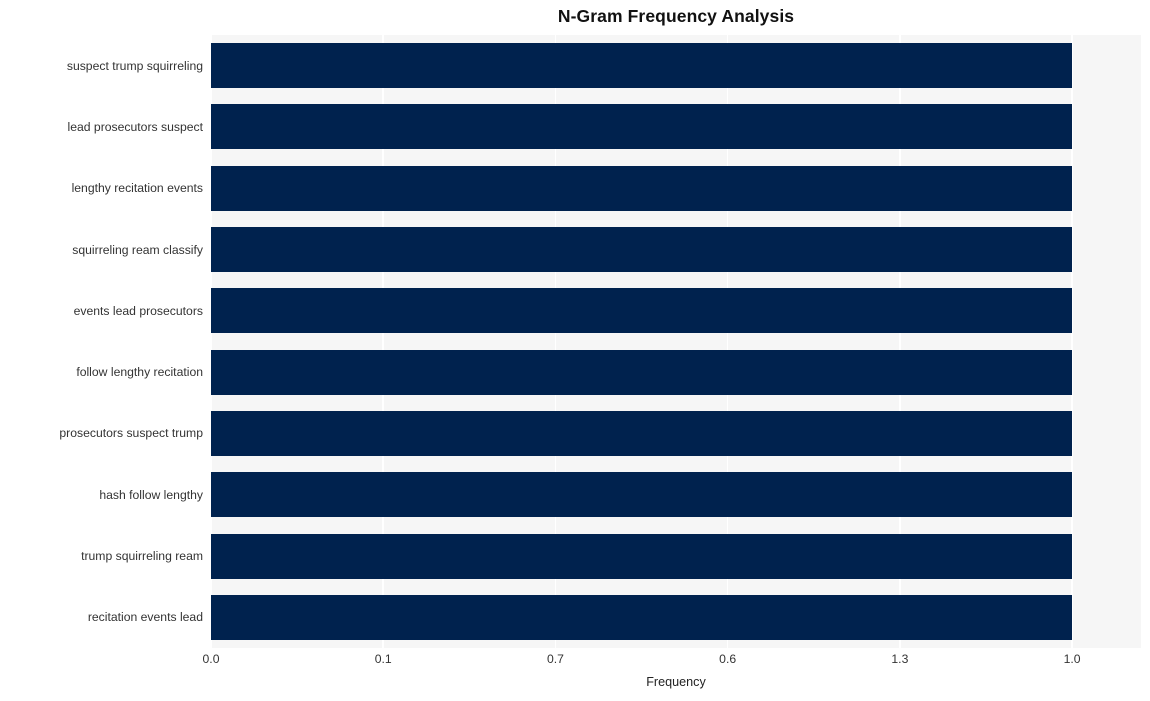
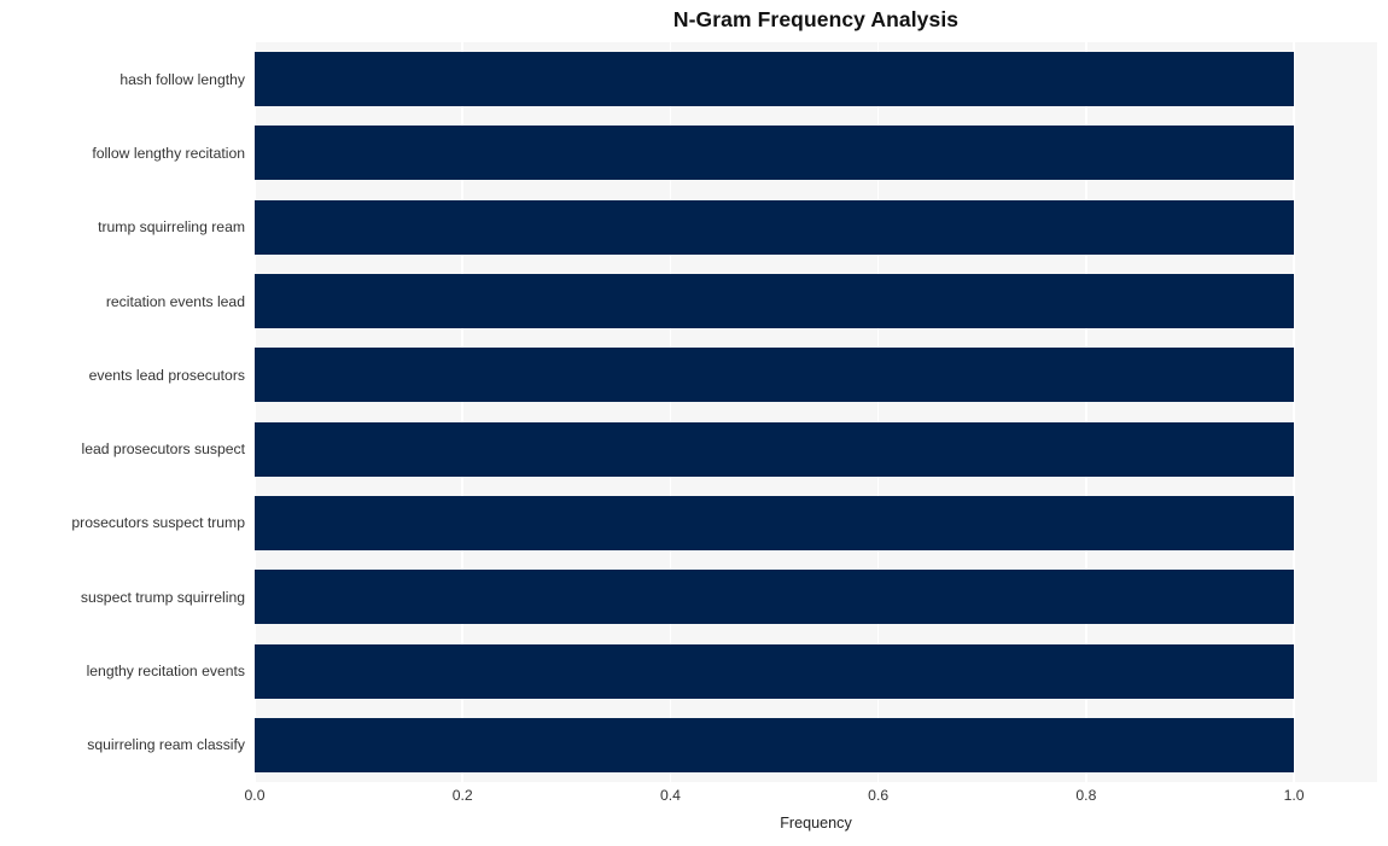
  N-Gram Frequency Analysis
- suspect trump squirreling
+ hash follow lengthy
- lead prosecutors suspect
+ follow lengthy recitation
- lengthy recitation events
+ trump squirreling ream
- squirreling ream classify
+ recitation events lead
  events lead prosecutors
- follow lengthy recitation
+ lead prosecutors suspect
  prosecutors suspect trump
- hash follow lengthy
+ suspect trump squirreling
- trump squirreling ream
+ lengthy recitation events
- recitation events lead
+ squirreling ream classify
  0.0
- 0.1
+ 0.2
- 0.7
+ 0.4
  0.6
- 1.3
+ 0.8
  1.0
  Frequency
